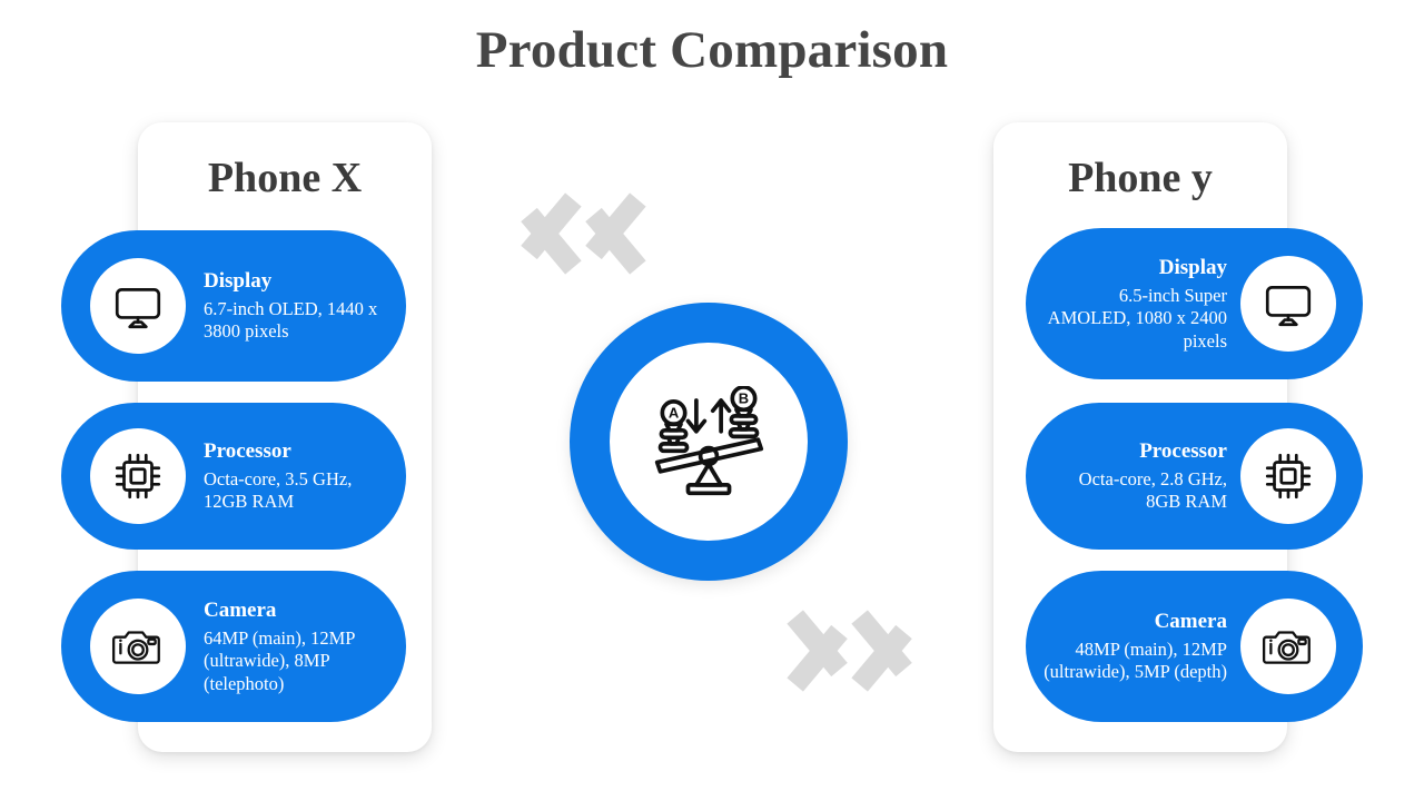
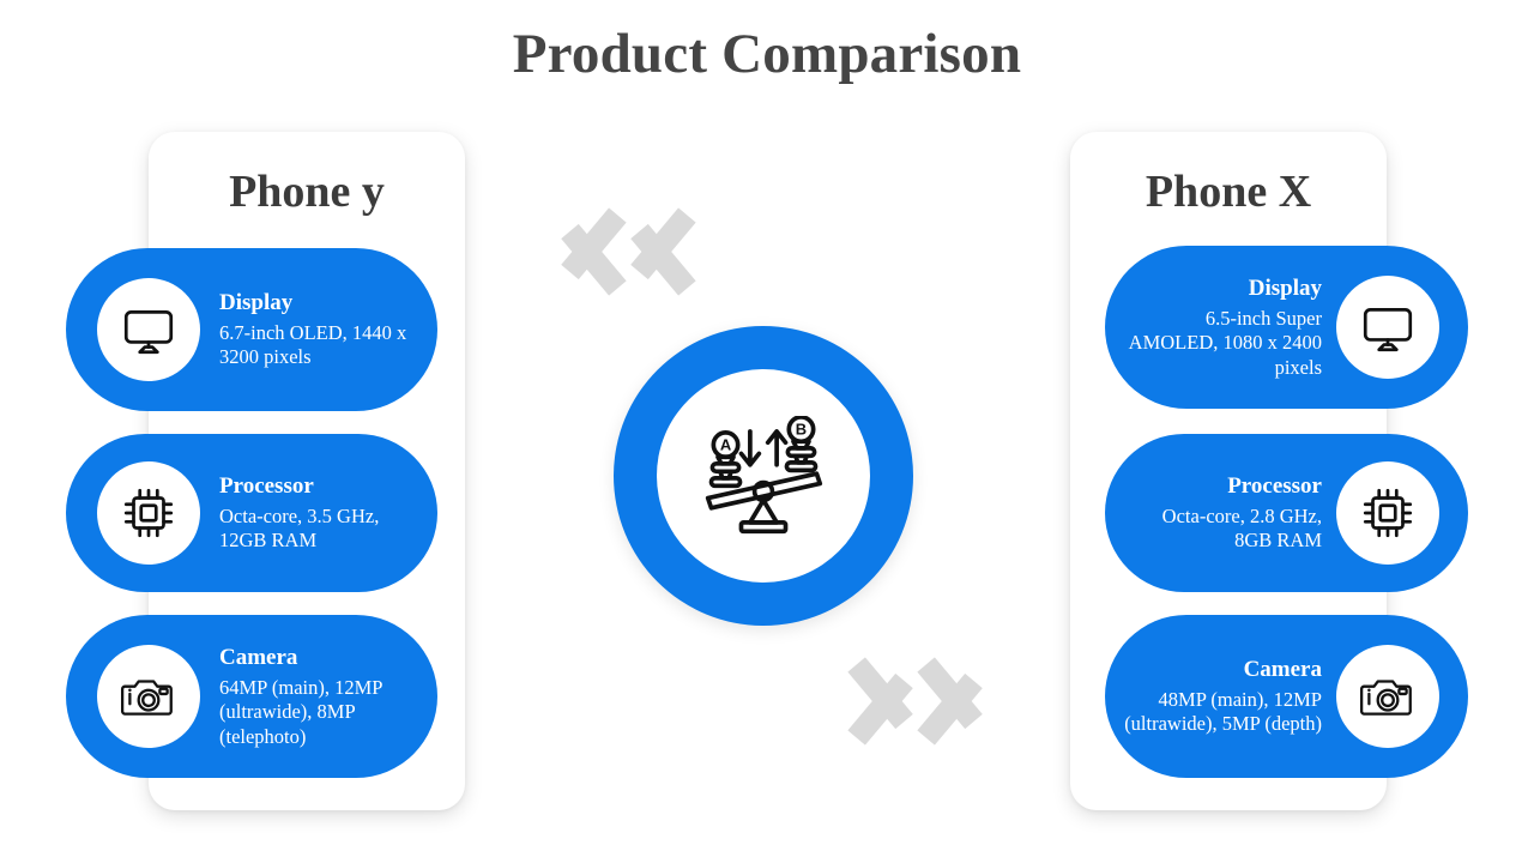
  Product Comparison
- Phone X
+ Phone y
  Display
- 6.7-inch OLED, 1440 x 3800 pixels
+ 6.7-inch OLED, 1440 x 3200 pixels
  Processor
  Octa-core, 3.5 GHz, 12GB RAM
  Camera
  64MP (main), 12MP (ultrawide), 8MP (telephoto)
- Phone y
+ Phone X
  Display
  6.5-inch Super AMOLED, 1080 x 2400 pixels
  Processor
  Octa-core, 2.8 GHz, 8GB RAM
  Camera
  48MP (main), 12MP (ultrawide), 5MP (depth)
  A
  B
